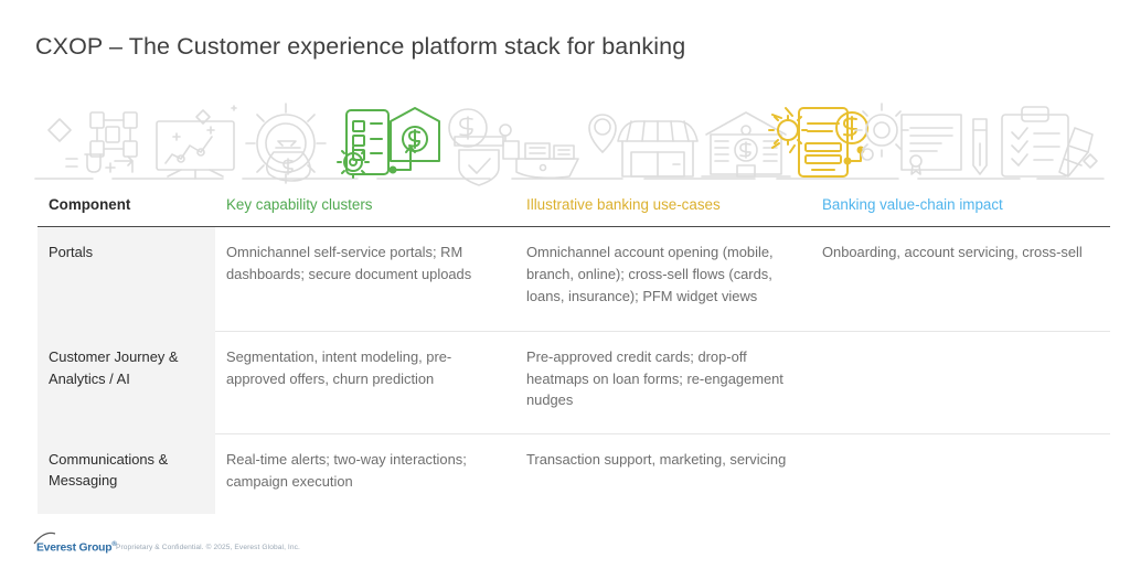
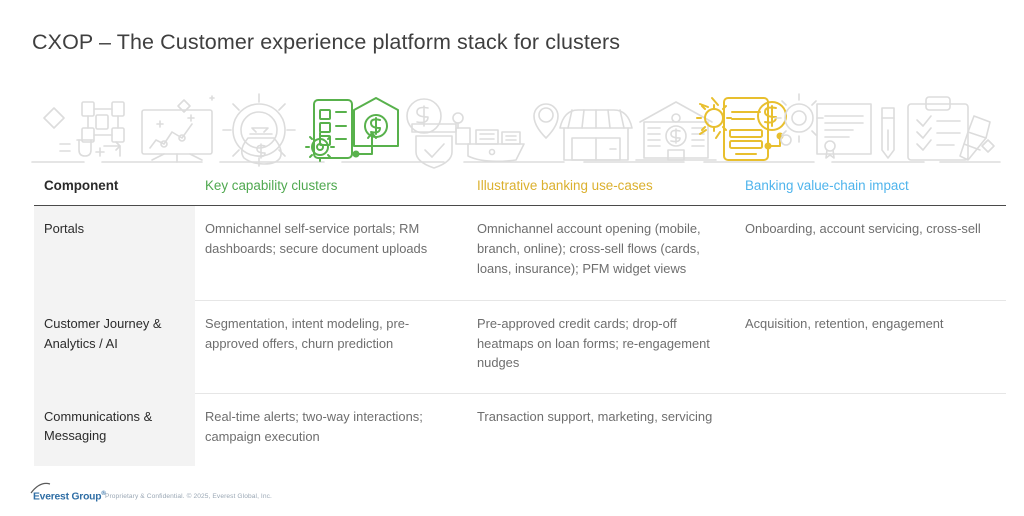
- CXOP – The Customer experience platform stack for banking
+ CXOP – The Customer experience platform stack for clusters
  Component
  Key capability clusters
  Illustrative banking use-cases
  Banking value-chain impact
  Portals
  Omnichannel self-service portals; RM dashboards; secure document uploads
  Omnichannel account opening (mobile, branch, online); cross-sell flows (cards, loans, insurance); PFM widget views
  Onboarding, account servicing, cross-sell
  Customer Journey & Analytics / AI
  Segmentation, intent modeling, pre-approved offers, churn prediction
  Pre-approved credit cards; drop-off heatmaps on loan forms; re-engagement nudges
+ Acquisition, retention, engagement
  Communications & Messaging
  Real-time alerts; two-way interactions; campaign execution
  Transaction support, marketing, servicing
  Everest Group
